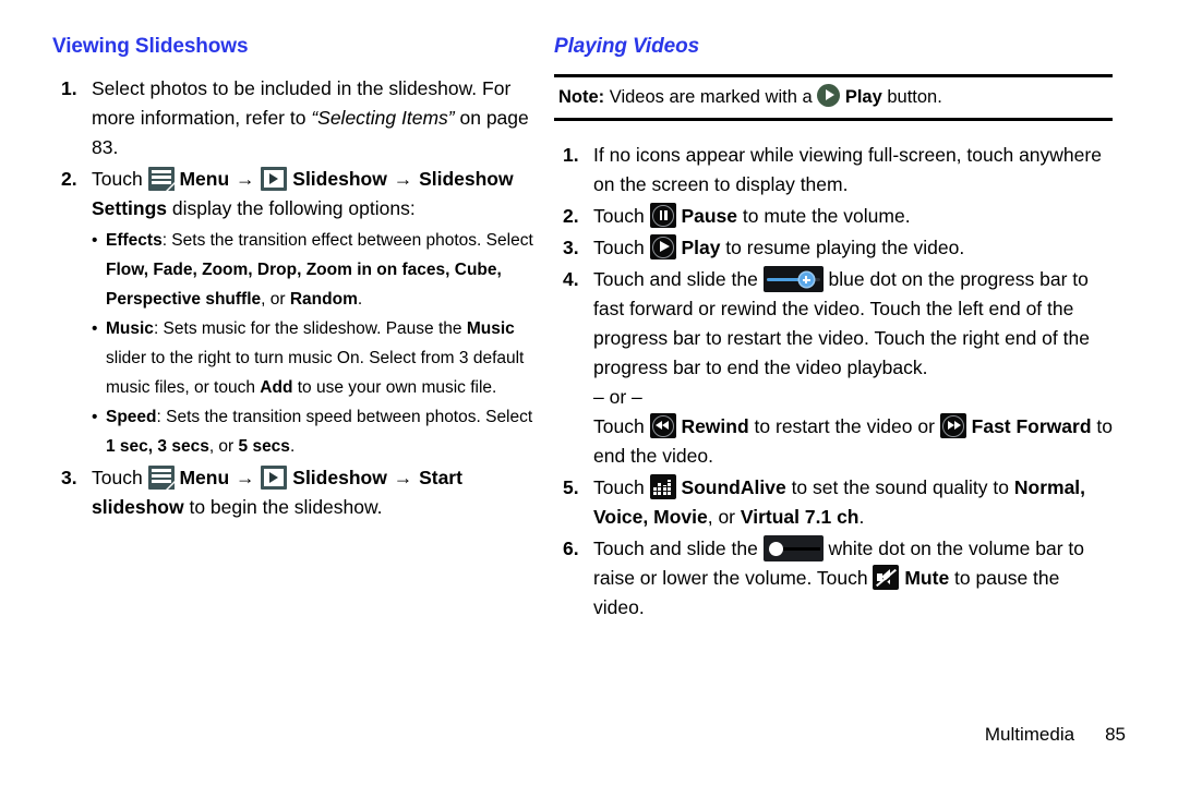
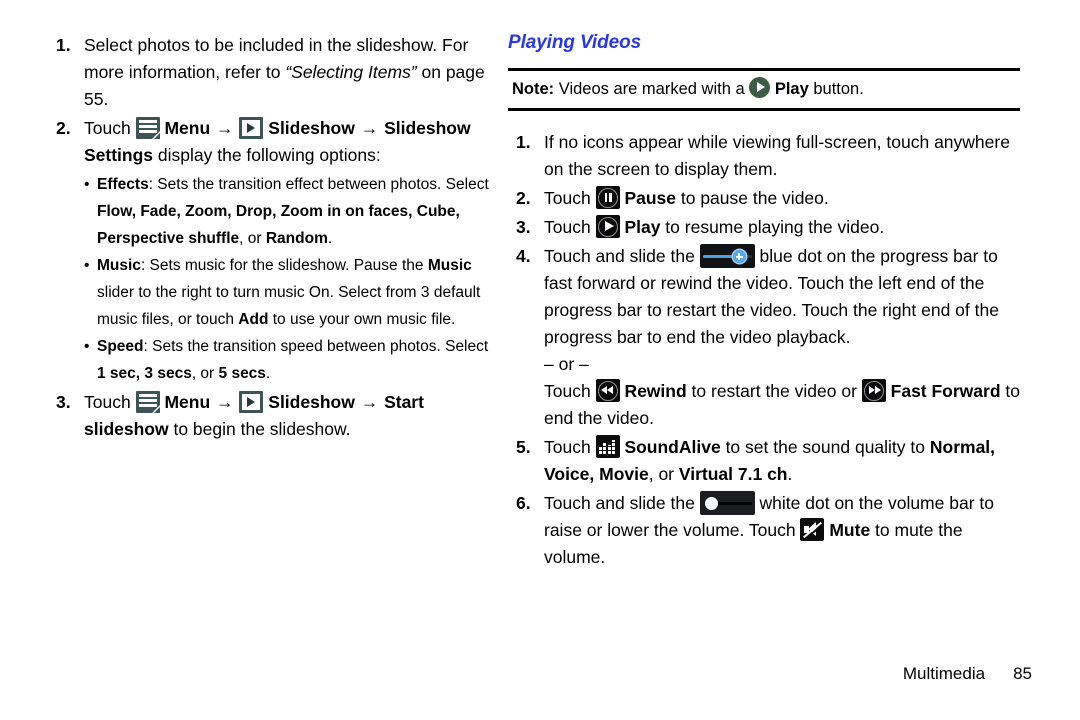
- Viewing Slideshows
  1.
- Select photos to be included in the slideshow. For more information, refer to “Selecting Items” on page 83.
+ Select photos to be included in the slideshow. For more information, refer to “Selecting Items” on page 55.
  2.
  Touch Menu → Slideshow → Slideshow Settings display the following options:
  Effects: Sets the transition effect between photos. Select Flow, Fade, Zoom, Drop, Zoom in on faces, Cube, Perspective shuffle, or Random.
  Music: Sets music for the slideshow. Pause the Music slider to the right to turn music On. Select from 3 default music files, or touch Add to use your own music file.
  Speed: Sets the transition speed between photos. Select 1 sec, 3 secs, or 5 secs.
  3.
  Touch Menu → Slideshow → Start slideshow to begin the slideshow.
  Playing Videos
  Note: Videos are marked with a Play button.
  1.
  If no icons appear while viewing full-screen, touch anywhere on the screen to display them.
  2.
- Touch Pause to mute the volume.
+ Touch Pause to pause the video.
  3.
  Touch Play to resume playing the video.
  4.
  Touch and slide the blue dot on the progress bar to fast forward or rewind the video. Touch the left end of the progress bar to restart the video. Touch the right end of the progress bar to end the video playback.
  – or –
  Touch Rewind to restart the video or Fast Forward to end the video.
  5.
  Touch SoundAlive to set the sound quality to Normal, Voice, Movie, or Virtual 7.1 ch.
  6.
- Touch and slide the white dot on the volume bar to raise or lower the volume. Touch Mute to pause the video.
+ Touch and slide the white dot on the volume bar to raise or lower the volume. Touch Mute to mute the volume.
  Multimedia 85
